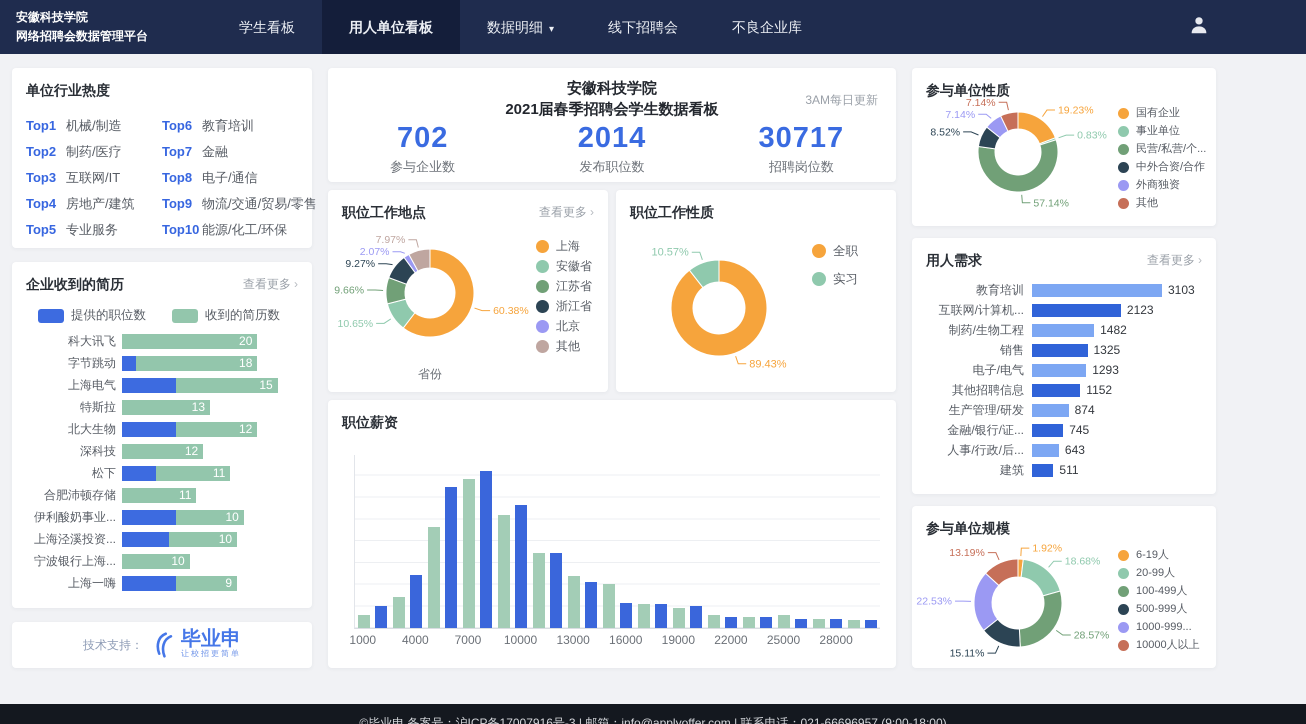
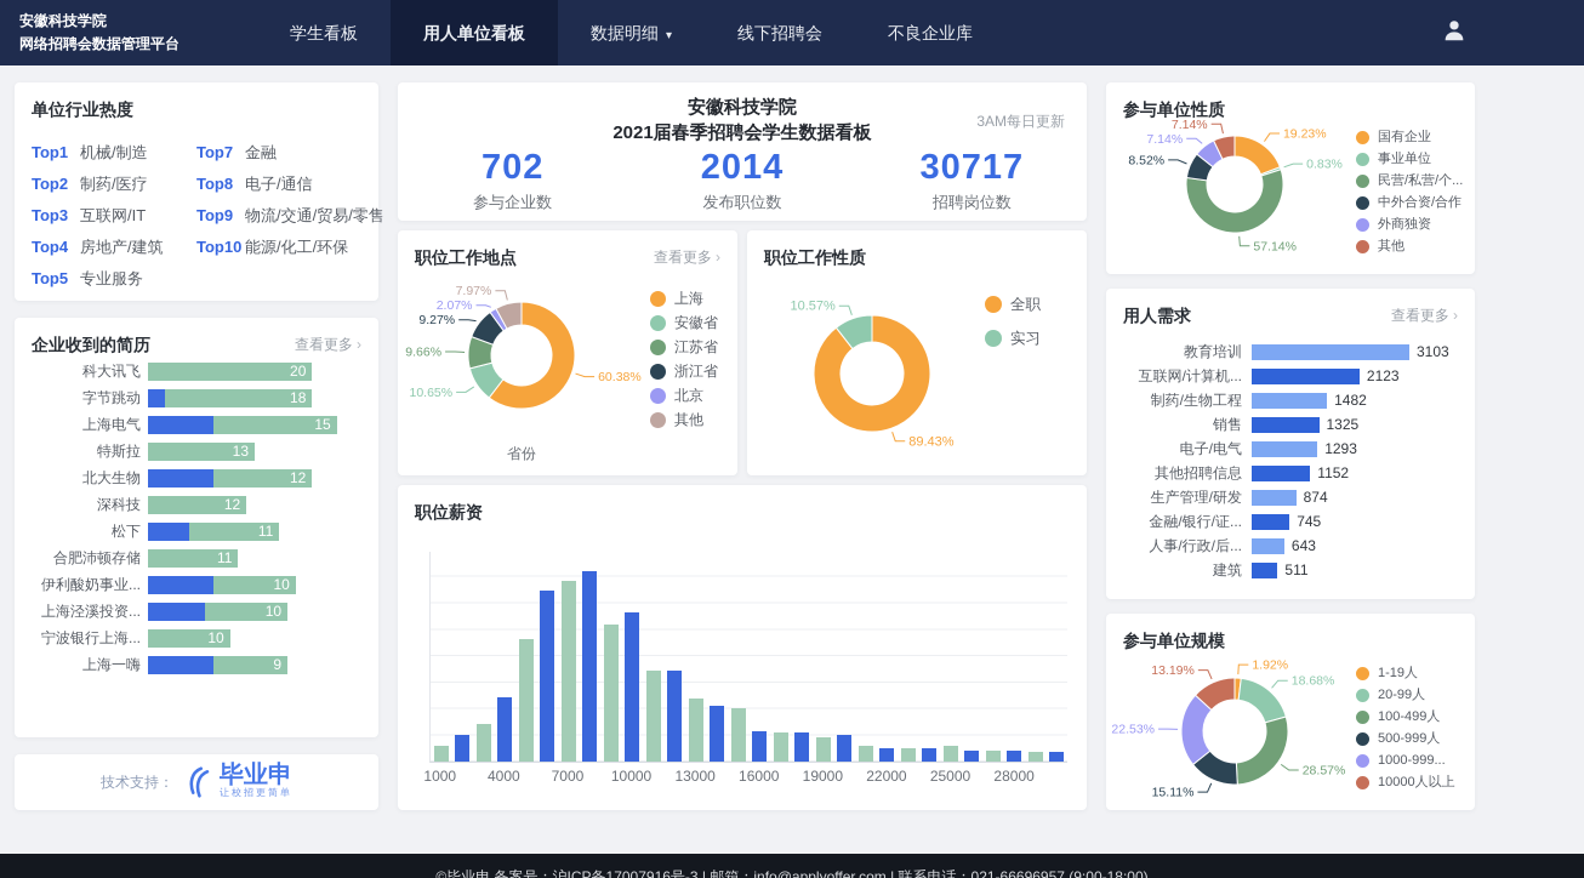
  安徽科技学院
  网络招聘会数据管理平台
  学生看板
  用人单位看板
  数据明细 ▾
  线下招聘会
  不良企业库
  单位行业热度
  Top1 机械/制造
  Top2 制药/医疗
  Top3 互联网/IT
  Top4 房地产/建筑
  Top5 专业服务
- Top6 教育培训
  Top7 金融
  Top8 电子/通信
  Top9 物流/交通/贸易/零售
  Top10 能源/化工/环保
  企业收到的简历
  查看更多 ›
- 提供的职位数
- 收到的简历数
  科大讯飞
  20
  字节跳动
  18
  上海电气
  15
  特斯拉
  13
  北大生物
  12
  深科技
  12
  松下
  11
  合肥沛顿存储
  11
  伊利酸奶事业...
  10
  上海泾溪投资...
  10
  宁波银行上海...
  10
  上海一嗨
  9
  技术支持：
  毕业申
  让校招更简单
  3AM每日更新
  安徽科技学院
  2021届春季招聘会学生数据看板
  702
  参与企业数
  2014
  发布职位数
  30717
  招聘岗位数
  职位工作地点
  查看更多 ›
  60.38%
  10.65%
  9.66%
  9.27%
  2.07%
  7.97%
  上海
  安徽省
  江苏省
  浙江省
  北京
  其他
  省份
  职位工作性质
  89.43%
  10.57%
  全职
  实习
  职位薪资
  1000
  4000
  7000
  10000
  13000
  16000
  19000
  22000
  25000
  28000
  参与单位性质
  19.23%
  0.83%
  57.14%
  8.52%
  7.14%
  7.14%
  国有企业
  事业单位
  民营/私营/个...
  中外合资/合作
  外商独资
  其他
  用人需求
  查看更多 ›
  教育培训
  3103
  互联网/计算机...
  2123
  制药/生物工程
  1482
  销售
  1325
  电子/电气
  1293
  其他招聘信息
  1152
  生产管理/研发
  874
  金融/银行/证...
  745
  人事/行政/后...
  643
  建筑
  511
  参与单位规模
  1.92%
  18.68%
  28.57%
  15.11%
  22.53%
  13.19%
- 6-19人
+ 1-19人
  20-99人
  100-499人
  500-999人
  1000-999...
  10000人以上
  ©毕业申 备案号：沪ICP备17007916号-3 | 邮箱：info@applyoffer.com | 联系电话：021-66696957 (9:00-18:00)
